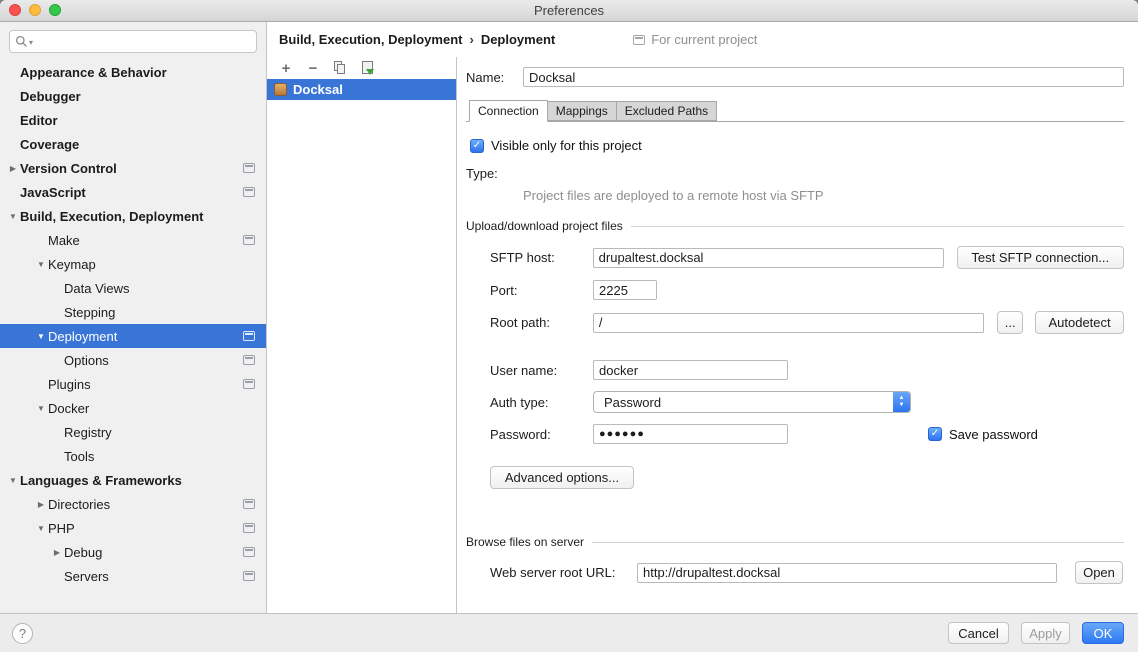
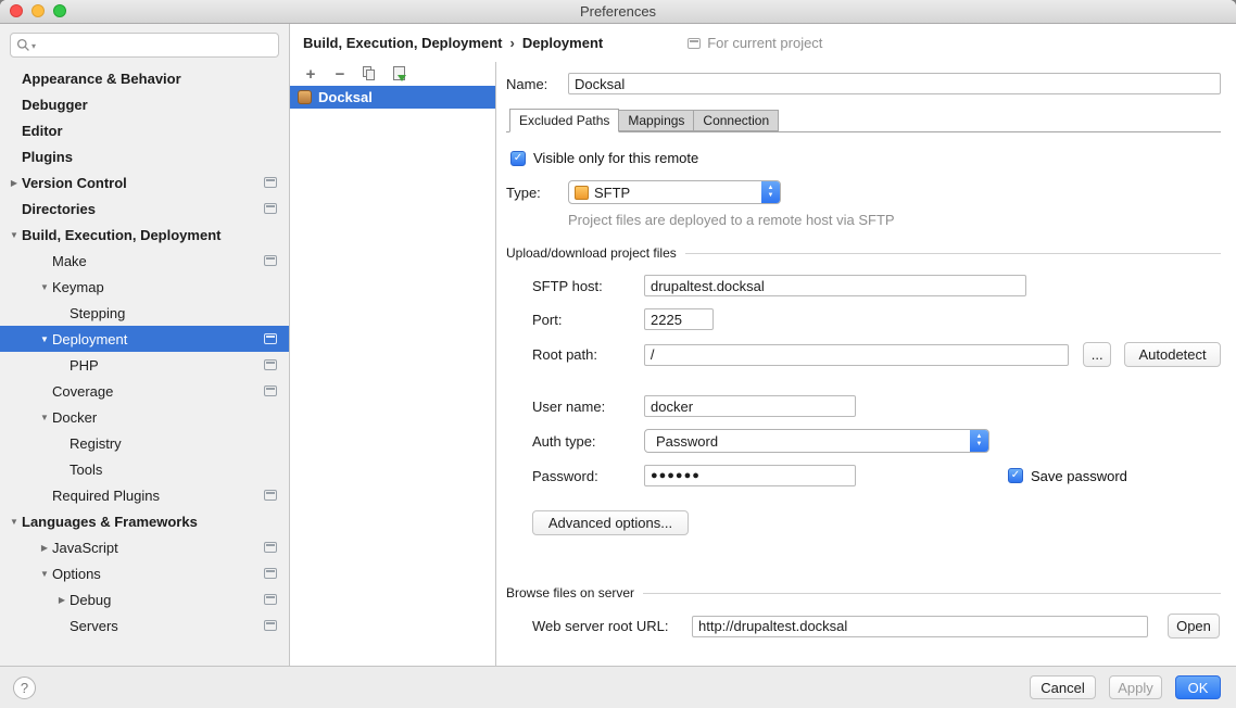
  Preferences
  ▾
  Appearance & Behavior
  Debugger
  Editor
- Coverage
+ Plugins
  ▶
  Version Control
- JavaScript
+ Directories
  ▼
  Build, Execution, Deployment
  Make
  ▼
  Keymap
- Data Views
  Stepping
  ▼
  Deployment
- Options
+ PHP
- Plugins
+ Coverage
  ▼
  Docker
  Registry
  Tools
+ Required Plugins
  ▼
  Languages & Frameworks
  ▶
- Directories
+ JavaScript
  ▼
- PHP
+ Options
  ▶
  Debug
  Servers
  Build, Execution, Deployment
  ›
  Deployment
  For current project
  +
  −
  Docksal
  Name:
  Docksal
- Connection
+ Excluded Paths
  Mappings
- Excluded Paths
+ Connection
  ✓
- Visible only for this project
+ Visible only for this remote
  Type:
+ SFTP
  Project files are deployed to a remote host via SFTP
  Upload/download project files
  SFTP host:
  drupaltest.docksal
- Test SFTP connection...
  Port:
  2225
  Root path:
  /
  ...
  Autodetect
  User name:
  docker
  Auth type:
  Password
  Password:
  ●●●●●●
  ✓
  Save password
  Advanced options...
  Browse files on server
  Web server root URL:
  http://drupaltest.docksal
  Open
  ?
  Cancel
  Apply
  OK
